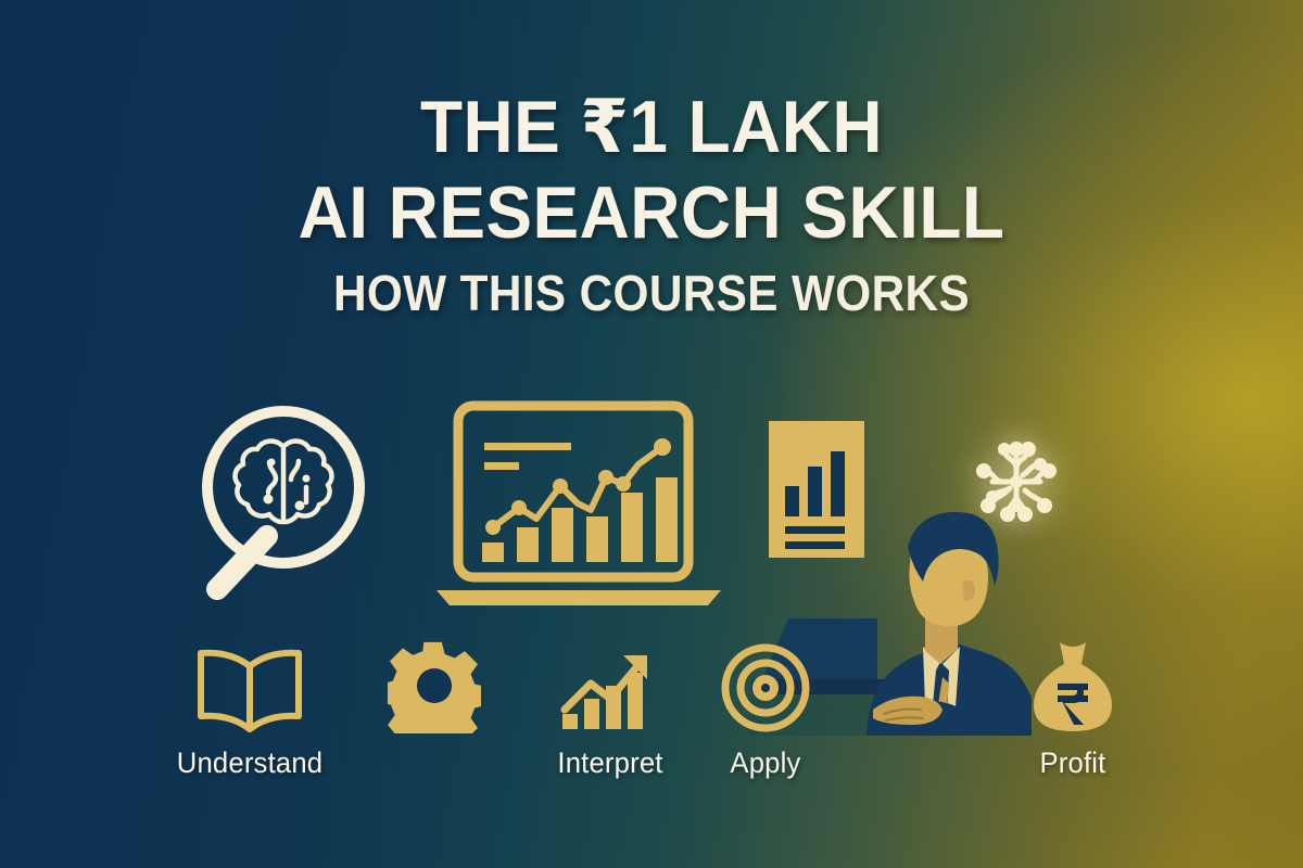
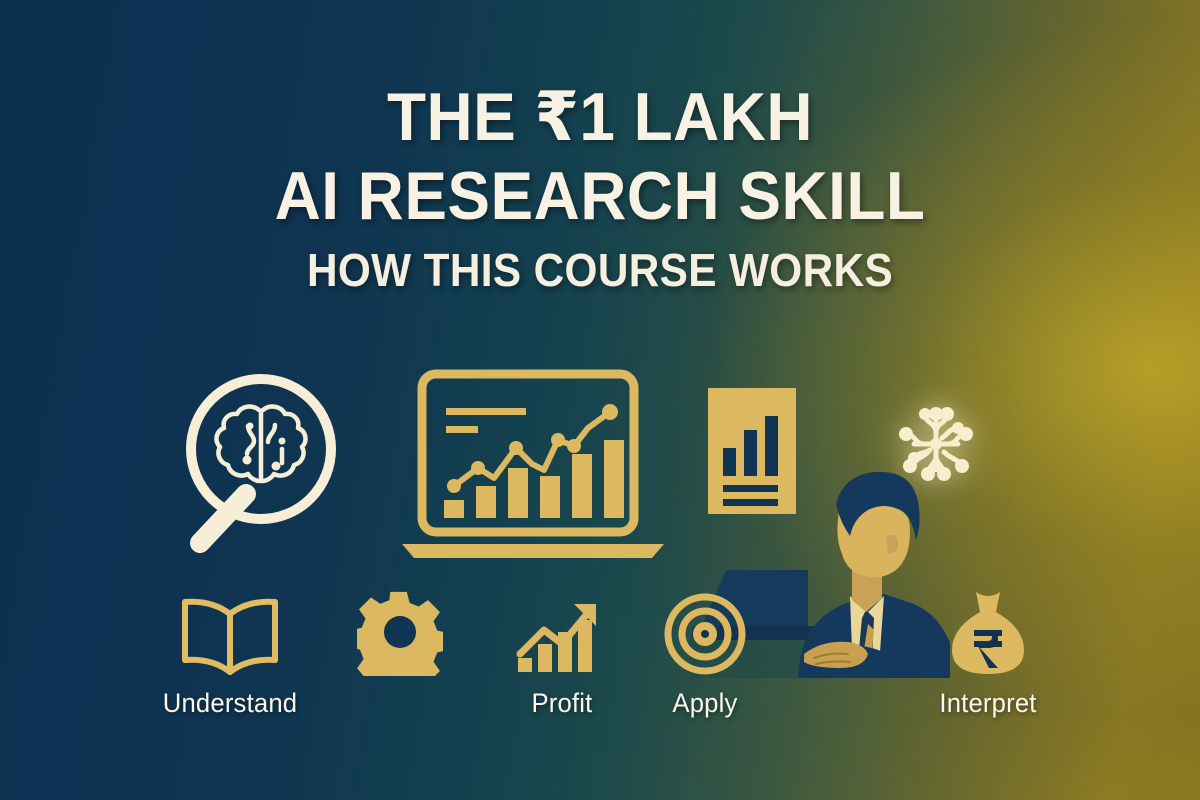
  THE ₹1 LAKH
  AI RESEARCH SKILL
  HOW THIS COURSE WORKS
  Understand
- Interpret
+ Profit
  Apply
- Profit
+ Interpret
